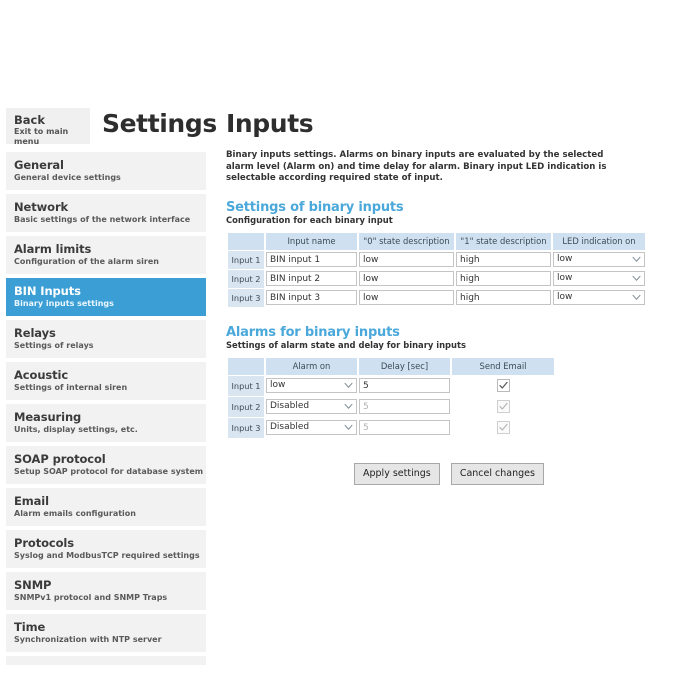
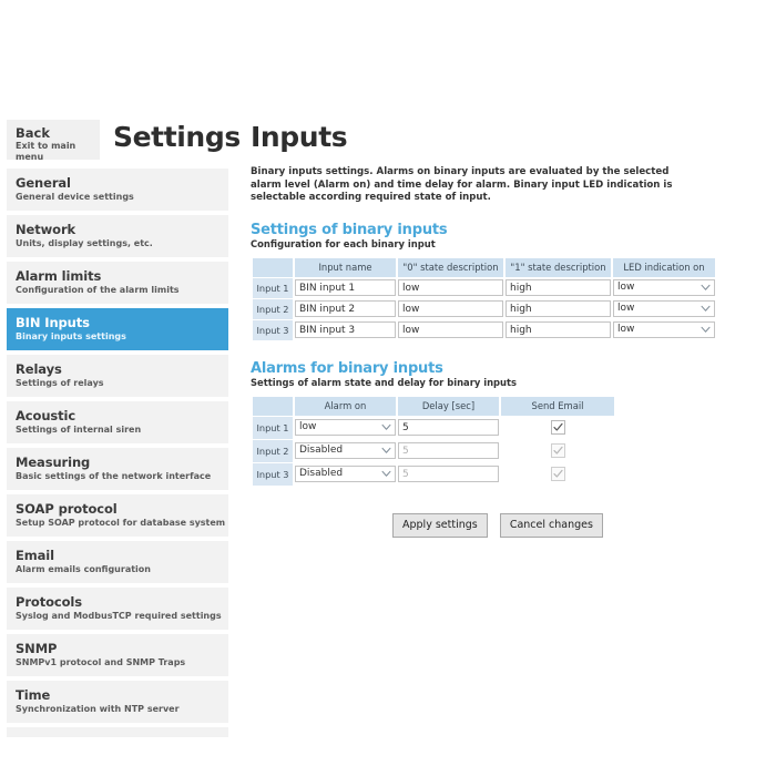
  Back
  Exit to main menu
  Settings
  Inputs
  General
  General device settings
  Network
- Basic settings of the network interface
+ Units, display settings, etc.
  Alarm limits
- Configuration of the alarm siren
+ Configuration of the alarm limits
  BIN Inputs
  Binary inputs settings
  Relays
  Settings of relays
  Acoustic
  Settings of internal siren
  Measuring
- Units, display settings, etc.
+ Basic settings of the network interface
  SOAP protocol
  Setup SOAP protocol for database system
  Email
  Alarm emails configuration
  Protocols
  Syslog and ModbusTCP required settings
  SNMP
  SNMPv1 protocol and SNMP Traps
  Time
  Synchronization with NTP server
  Binary inputs settings. Alarms on binary inputs are evaluated by the selected alarm level (Alarm on) and time delay for alarm. Binary input LED indication is selectable according required state of input.
  Settings of binary inputs
  Configuration for each binary input
  	Input name	"0" state description	"1" state description	LED indication on
  Input 1	BIN input 1	low	high	low
  Input 2	BIN input 2	low	high	low
  Input 3	BIN input 3	low	high	low
  Alarms for binary inputs
  Settings of alarm state and delay for binary inputs
  	Alarm on	Delay [sec]	Send Email
  Input 1	low	5
  Input 2	Disabled	5
  Input 3	Disabled	5
  Apply settings Cancel changes
